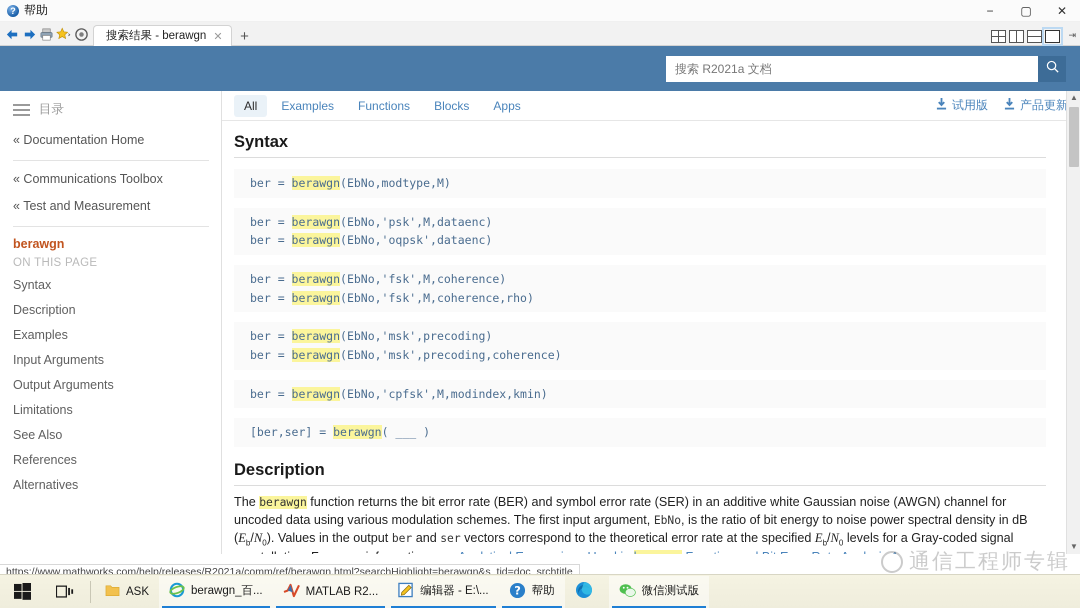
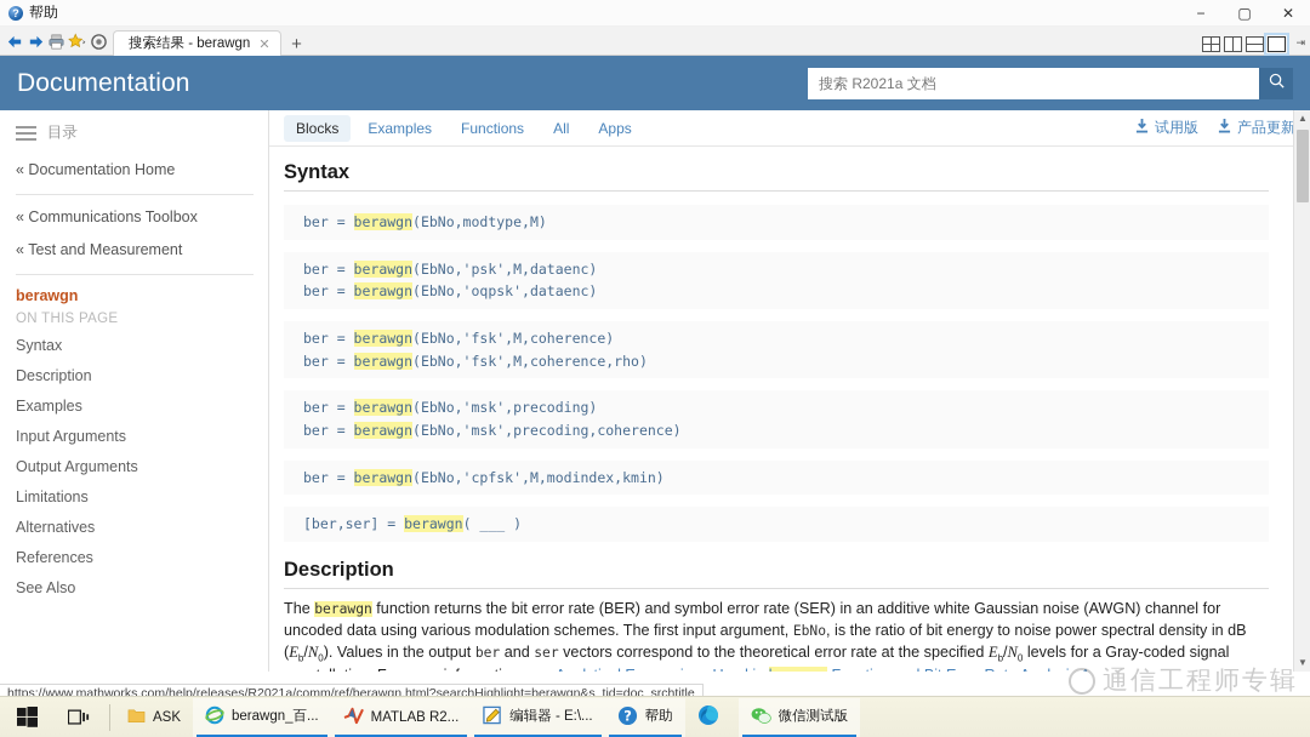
  帮助
  −
  ▢
  ✕
  搜索结果 - berawgn
  ✕
  +
  ⇥
+ Documentation
  搜索 R2021a 文档
  目录
  « Documentation Home
  « Communications Toolbox
  « Test and Measurement
  berawgn
  ON THIS PAGE
  Syntax
  Description
  Examples
  Input Arguments
  Output Arguments
  Limitations
- See Also
+ Alternatives
  References
- Alternatives
+ See Also
- All
+ Blocks
  Examples
  Functions
- Blocks
+ All
  Apps
  试用版
  产品更新
  Syntax
  ber = berawgn(EbNo,modtype,M)
  ber = berawgn(EbNo,'psk',M,dataenc)
  ber = berawgn(EbNo,'oqpsk',dataenc)
  ber = berawgn(EbNo,'fsk',M,coherence)
  ber = berawgn(EbNo,'fsk',M,coherence,rho)
  ber = berawgn(EbNo,'msk',precoding)
  ber = berawgn(EbNo,'msk',precoding,coherence)
  ber = berawgn(EbNo,'cpfsk',M,modindex,kmin)
  [ber,ser] = berawgn( ___ )
  Description
  The berawgn function returns the bit error rate (BER) and symbol error rate (SER) in an additive white Gaussian noise (AWGN) channel for uncoded data using various modulation schemes. The first input argument, EbNo, is the ratio of bit energy to noise power spectral density in dB (Eb/N0). Values in the output ber and ser vectors correspond to the theoretical error rate at the specified Eb/N0 levels for a Gray-coded signal
  ▲
  ▼
  https://www.mathworks.com/help/releases/R2021a/comm/ref/berawgn.html?searchHighlight=berawgn&s_tid=doc_srchtitle
  通信工程师专辑
  ASK
  berawgn_百...
  MATLAB R2...
  编辑器 - E:\...
  ?
  帮助
  微信测试版
